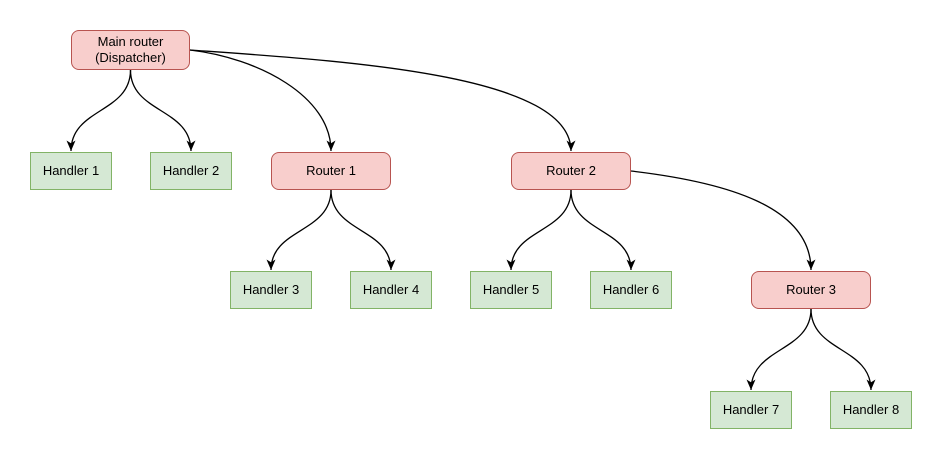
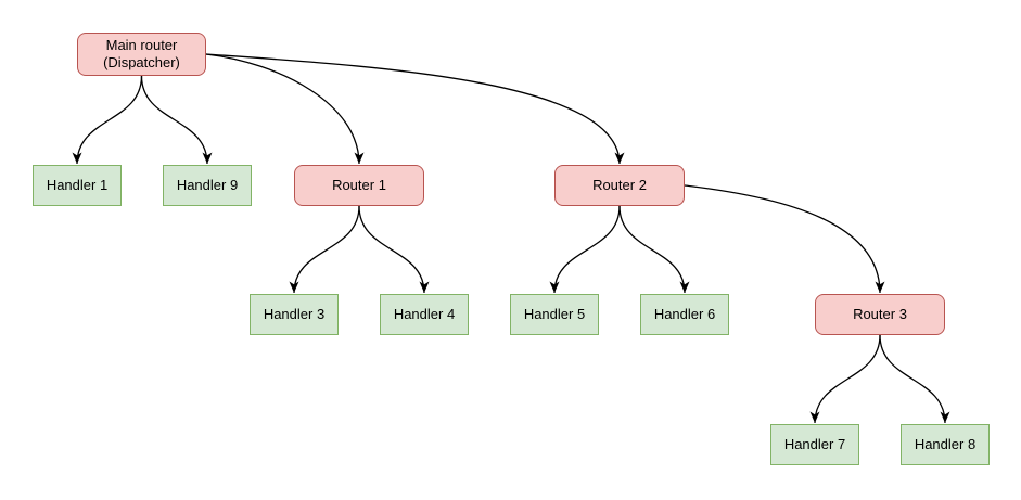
  Main router
  (Dispatcher)
  Handler 1
- Handler 2
+ Handler 9
  Router 1
  Router 2
  Handler 3
  Handler 4
  Handler 5
  Handler 6
  Router 3
  Handler 7
  Handler 8
